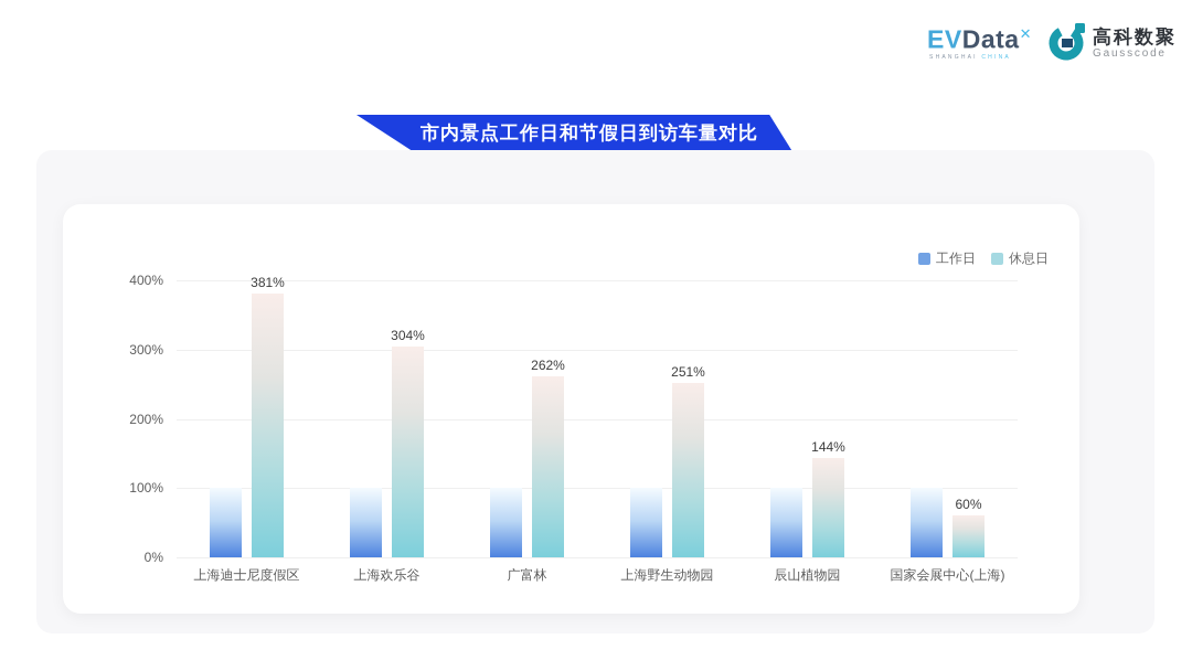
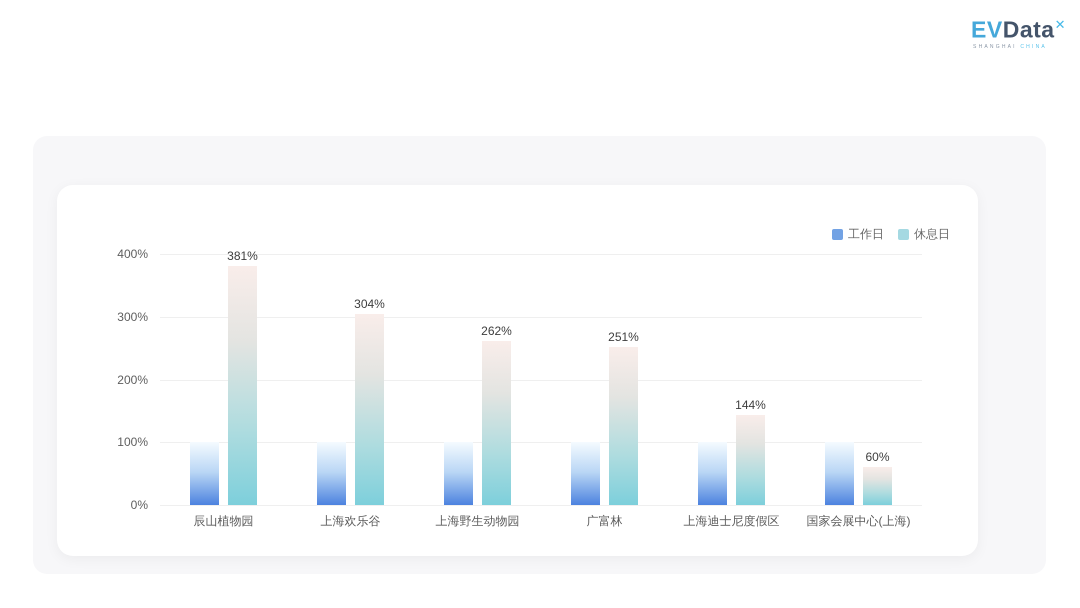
  EVData✕
- 高科数聚
- Gausscode
- 市内景点工作日和节假日到访车量对比
  工作日
  休息日
  0%
  100%
  200%
  300%
  400%
  381%
- 上海迪士尼度假区
+ 辰山植物园
  304%
  上海欢乐谷
  262%
- 广富林
+ 上海野生动物园
  251%
- 上海野生动物园
+ 广富林
  144%
- 辰山植物园
+ 上海迪士尼度假区
  60%
  国家会展中心(上海)
